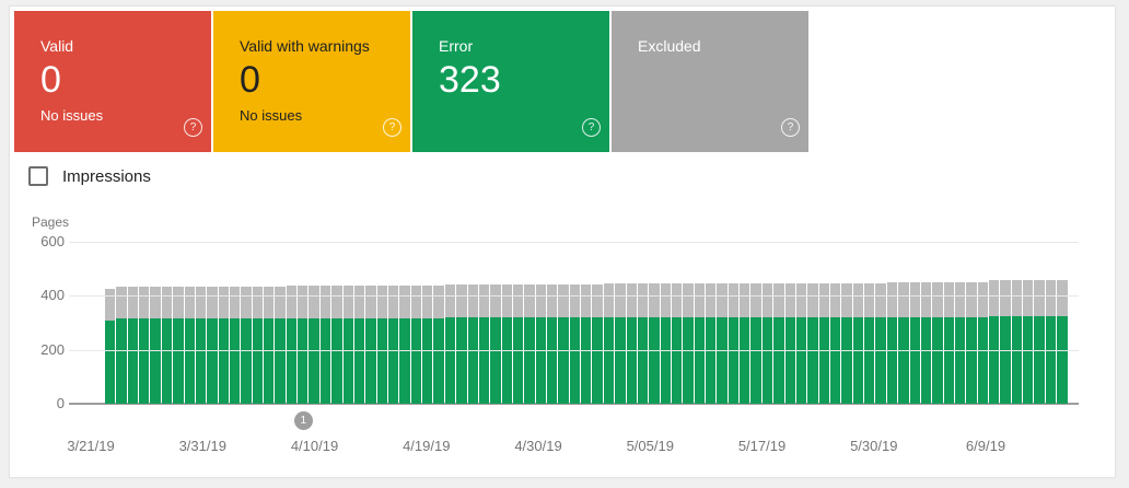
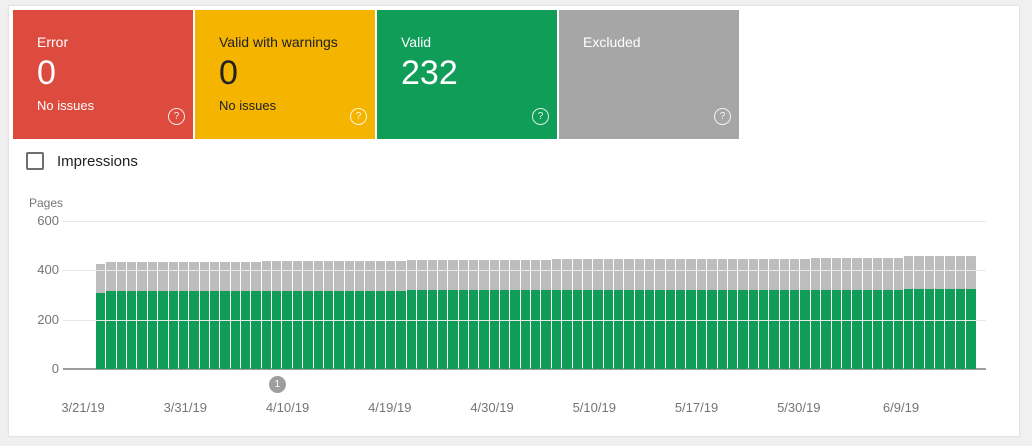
- Valid
+ Error
  0
  No issues
  ?
  Valid with warnings
  0
  No issues
  ?
- Error
+ Valid
- 323
+ 232
  ?
  Excluded
  ?
  Impressions
  Pages
  0
  200
  400
  600
  3/21/19
  3/31/19
  4/10/19
  4/19/19
  4/30/19
- 5/05/19
+ 5/10/19
  5/17/19
  5/30/19
  6/9/19
  1
